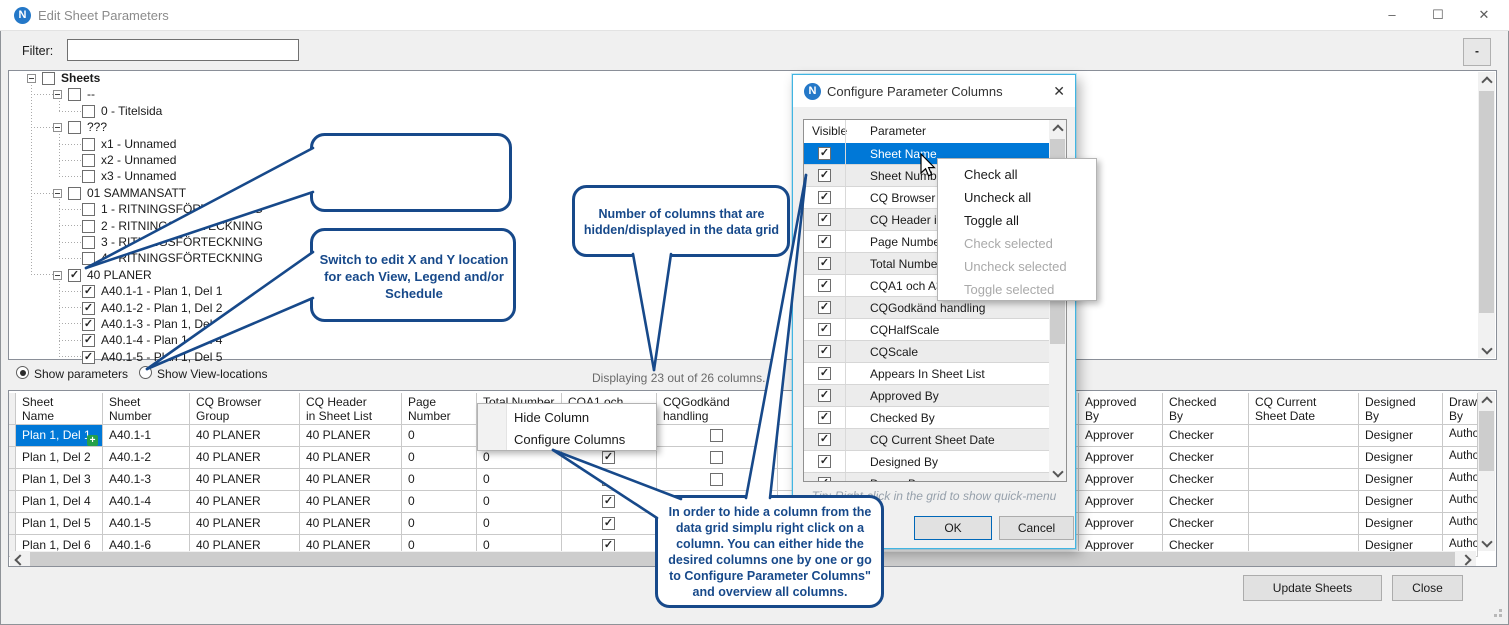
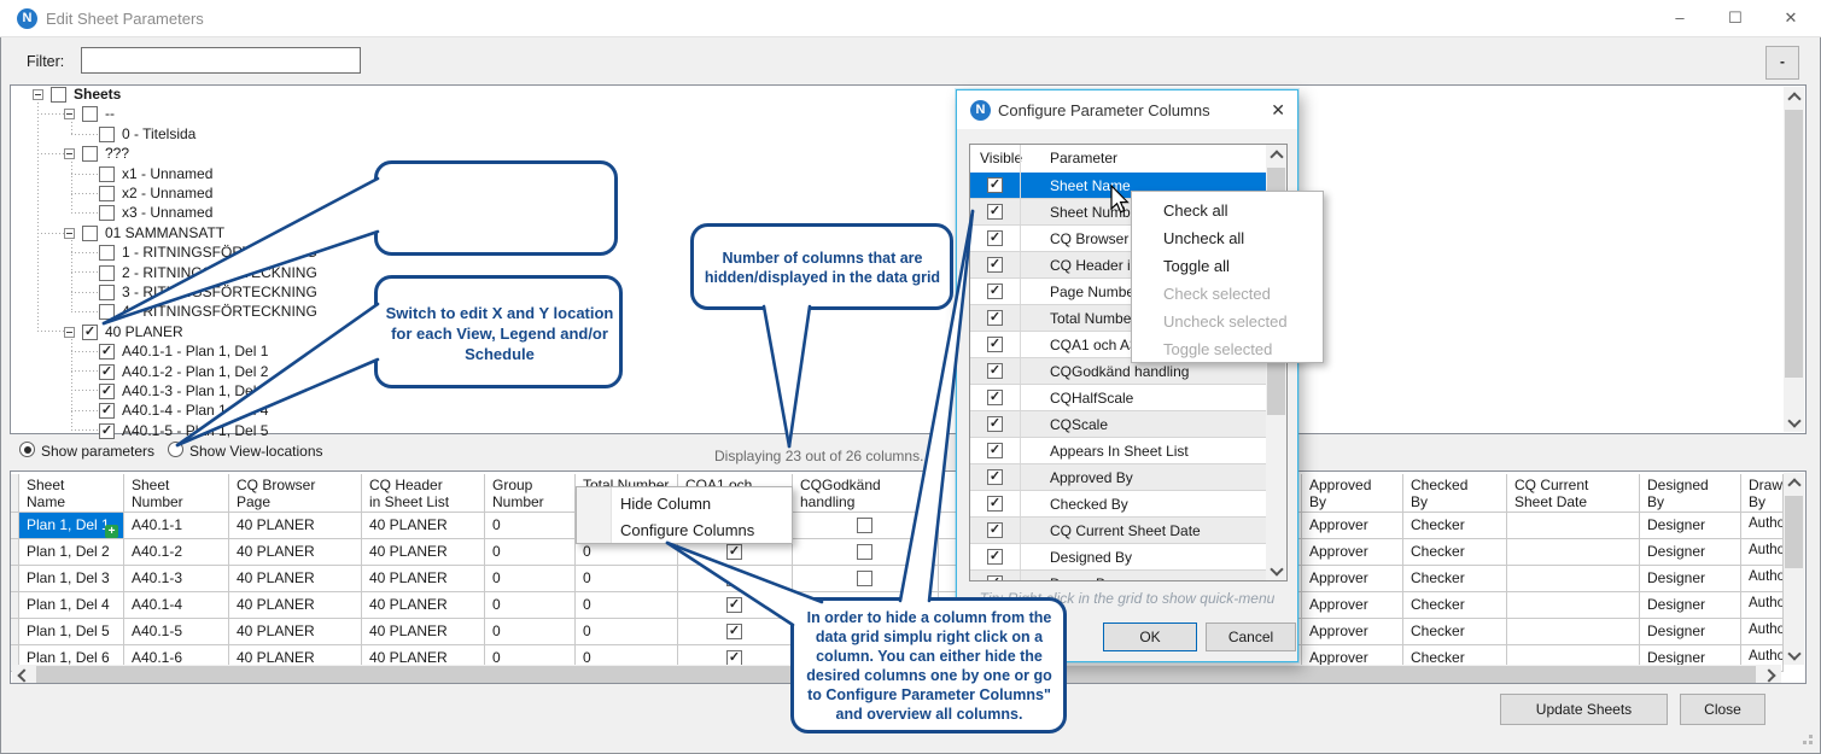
  N
  Edit Sheet Parameters
  –
  ☐
  ✕
  Filter:
  -
  Sheets
  --
  0 - Titelsida
  ???
  x1 - Unnamed
  x2 - Unnamed
  x3 - Unnamed
  01 SAMMANSATT
  3 - RISFÖRTECKNING
  RITNINGSFÖRTECKNING
  ✓
  40 PLANER
  ✓
  A40.1-1 - Plan 1, Del 1
  ✓
  A40.1-2 - Plan 1, Del 2
  ✓
  A40.1-3 - Plan 1, De
  ✓
  A40.1-4 - Plan 1 4
  ✓
  A40.1-5 - P 1, Del 5
  Show parameters
  Show View-locations
  Displaying 23 out of 26 columns.
  Sheet
  Name
  Sheet
  Number
  CQ Browser
- Group
+ Page
  CQ Header
  in Sheet List
- Page
+ Group
  Number
  Total Number
  CQA1 och
  CQGodkänd
  handling
  Approved
  By
  Checked
  By
  CQ Current
  Sheet Date
  Designed
  By
  Draw
  By
  Plan 1, Del 1
  +
  A40.1-1
  40 PLANER
  40 PLANER
  0
  Approver
  Checker
  Designer
  Autho
  Plan 1, Del 2
  A40.1-2
  40 PLANER
  40 PLANER
  0
  0
  ✓
  Approver
  Checker
  Designer
  Autho
  Plan 1, Del 3
  A40.1-3
  40 PLANER
  40 PLANER
  0
  0
  Approver
  Checker
  Designer
  Autho
  Plan 1, Del 4
  A40.1-4
  40 PLANER
  40 PLANER
  0
  0
  ✓
  Approver
  Checker
  Designer
  Autho
  Plan 1, Del 5
  A40.1-5
  40 PLANER
  40 PLANER
  0
  0
  ✓
  Approver
  Checker
  Designer
  Autho
  Plan 1, Del 6
  A40.1-6
  40 PLANER
  40 PLANER
  0
  0
  ✓
  Approver
  Checker
  Designer
  Autho
  Hide Column
  Configure Columns
  N
  Configure Parameter Columns
  ✕
  Visible
  Parameter
  ✓
  Sheet Name
  ✓
  Sheet Numb
  ✓
  ✓
  ✓
  Page Numb
  ✓
  ✓
  ✓
  CQGodkänd handling
  ✓
  CQHalfScale
  ✓
  CQScale
  ✓
  Appears In Sheet List
  ✓
  Approved By
  ✓
  Checked By
  ✓
  CQ Current Sheet Date
  ✓
  Designed By
  ick in the grid to show quick-menu
  OK
  Cancel
  Check all
  Uncheck all
  Toggle all
  Check selected
  Uncheck selected
  Toggle selected
  Switch to edit X and Y location for each View, Legend and/or Schedule
  Number of columns that are hidden/displayed in the data grid
  In order to hide a column from the data grid simplu right click on a column. You can either hide the desired columns one by one or go to Configure Parameter Columns" and overview all columns.
  Update Sheets
  Close
